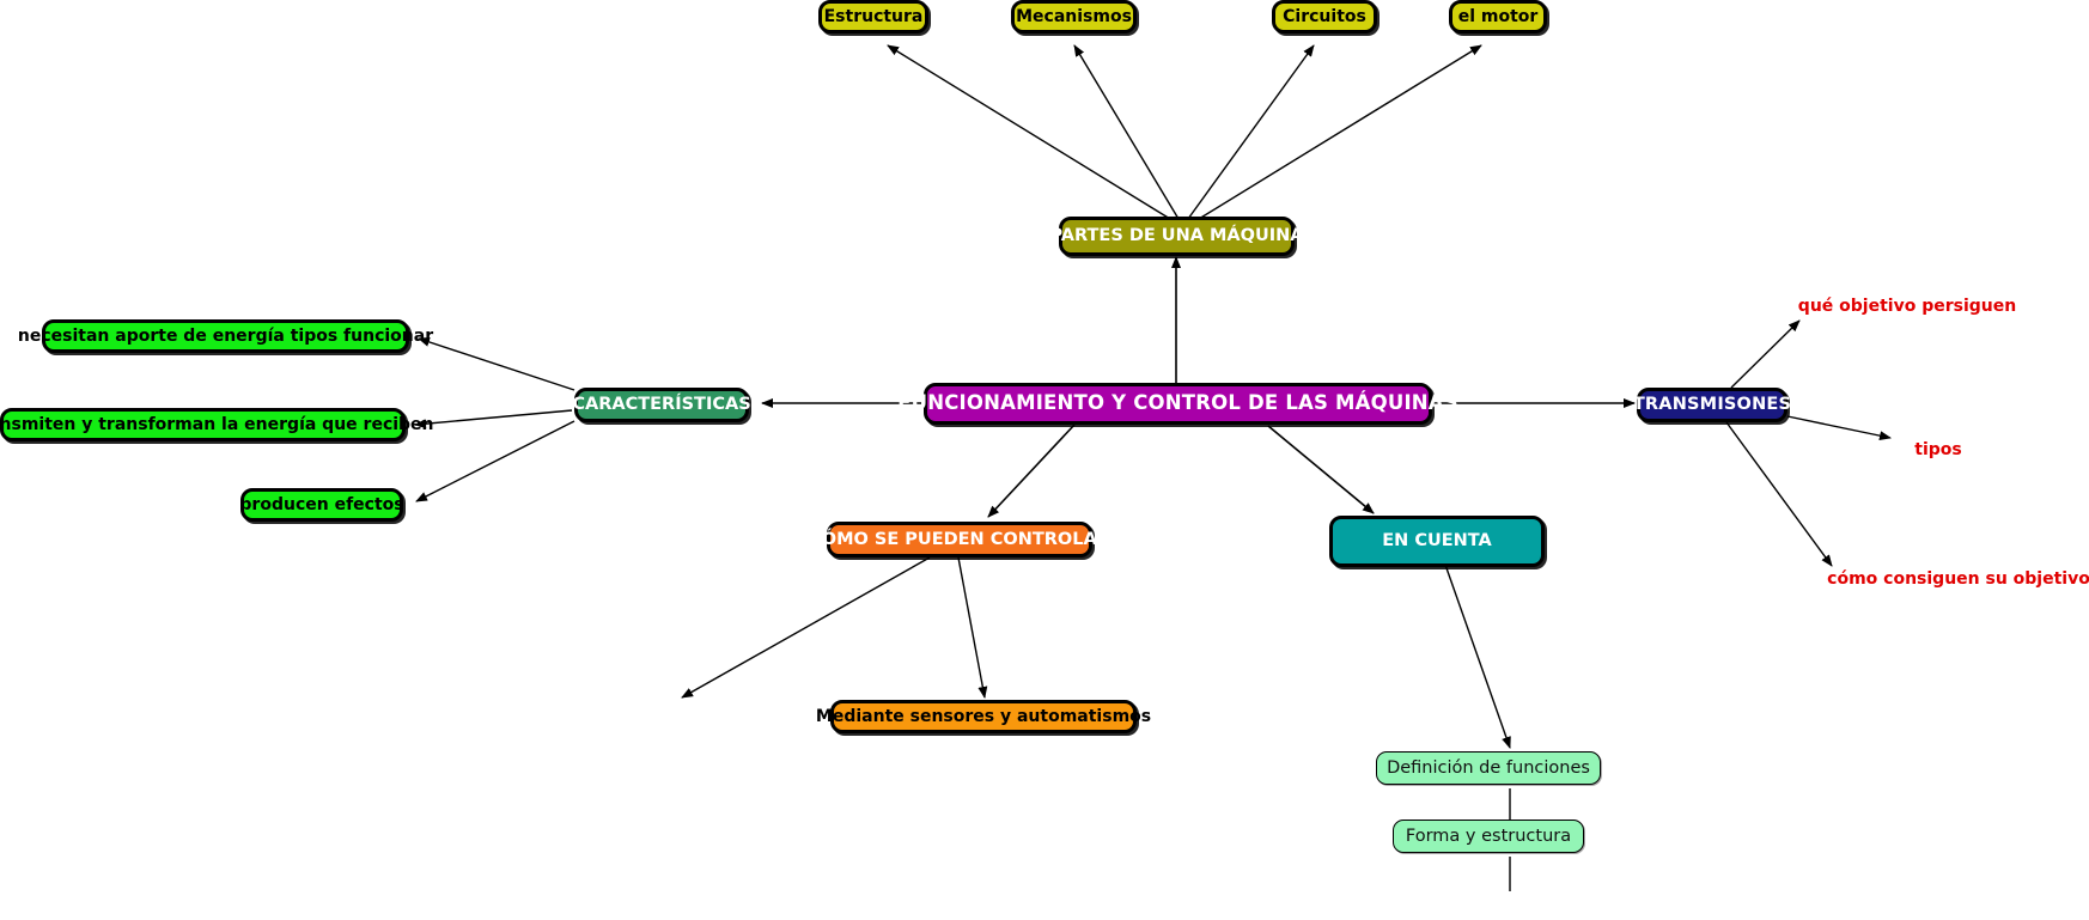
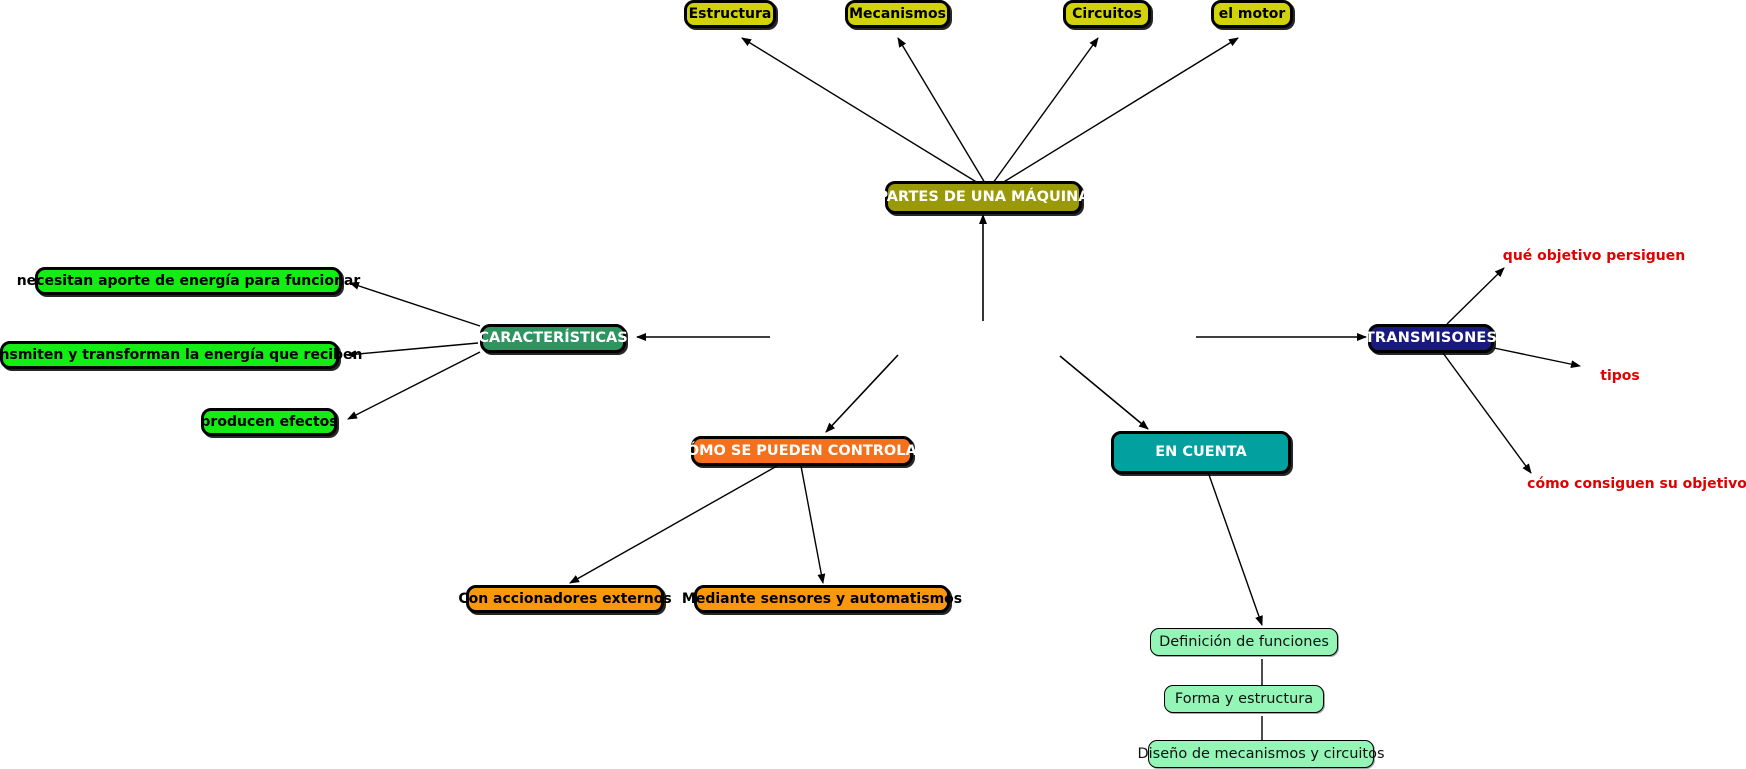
  Estructura
  Mecanismos
  Circuitos
  el motor
  PARTES DE UNA MÁQUINA
- FUNCIONAMIENTO Y CONTROL DE LAS MÁQUINAS
  CARACTERÍSTICAS
- necesitan aporte de energía tipos funcionar
+ necesitan aporte de energía para funcionar
  nsmiten y transforman la energía que reciben
  producen efectos
  TRANSMISONES
  qué objetivo persiguen
  tipos
  cómo consiguen su objetivo
  CÓMO SE PUEDEN CONTROLAR
+ Con accionadores externos
  Mediante sensores y automatismos
  EN CUENTA
  Definición de funciones
  Forma y estructura
+ Diseño de mecanismos y circuitos
